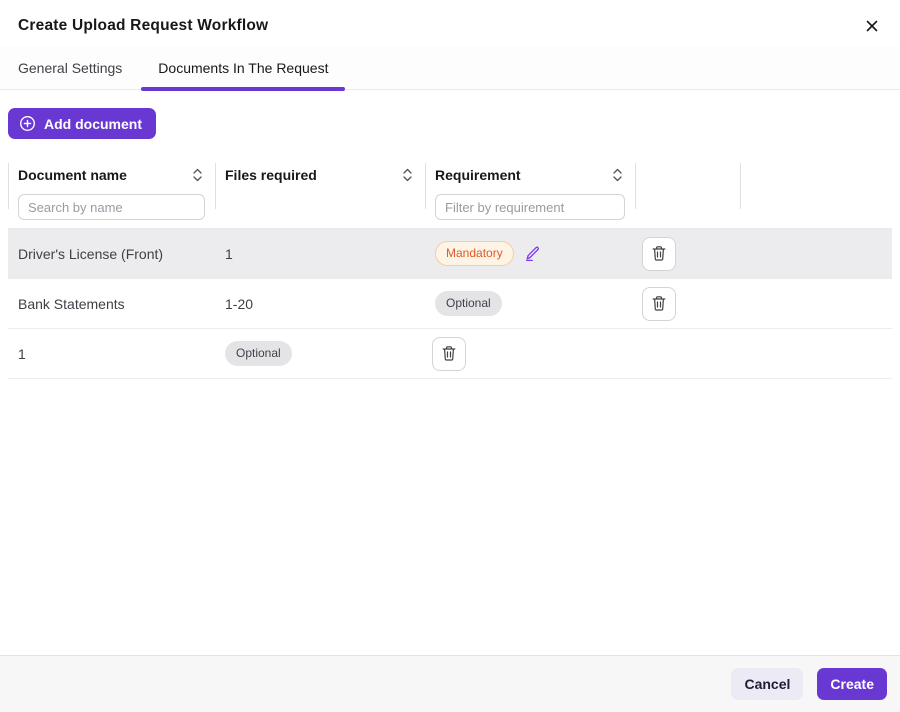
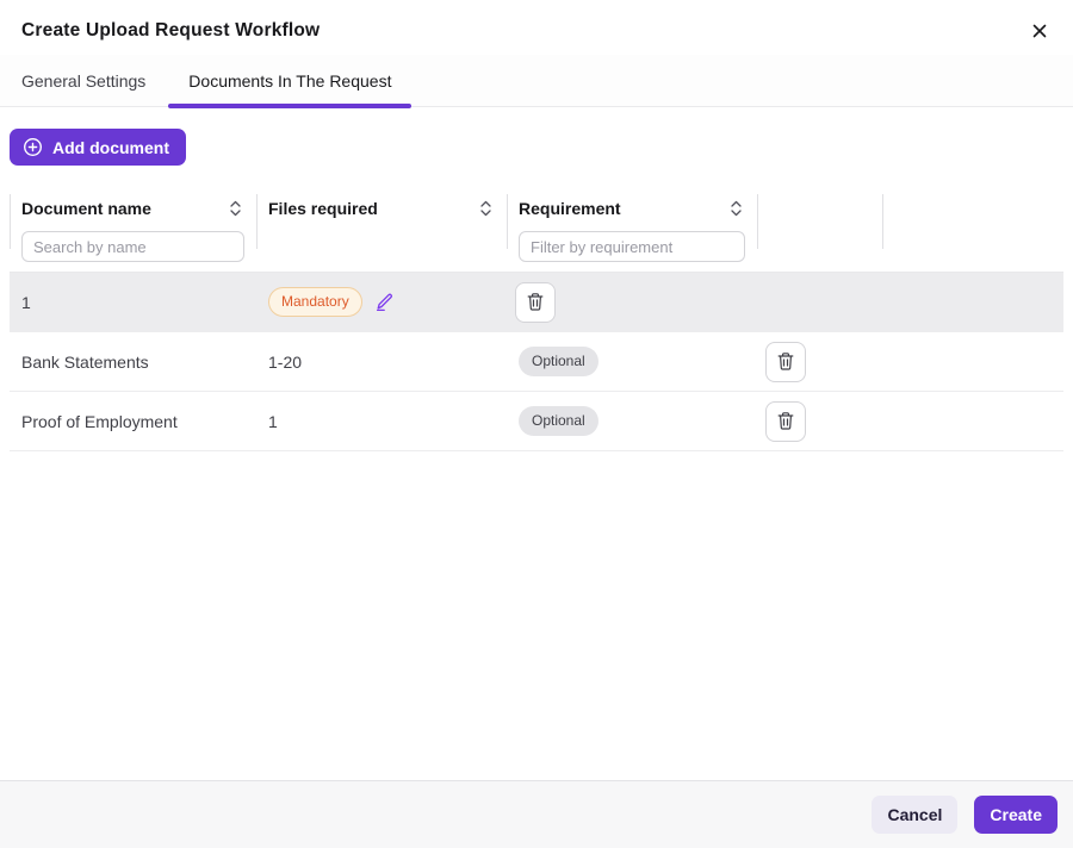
  Create Upload Request Workflow
  General Settings
  Documents In The Request
  Add document
  Document name
  Search by name
  Files required
  Requirement
  Filter by requirement
- Driver's License (Front)
  1
  Mandatory
  Bank Statements
  1-20
  Optional
+ Proof of Employment
  1
  Optional
  Cancel
  Create
